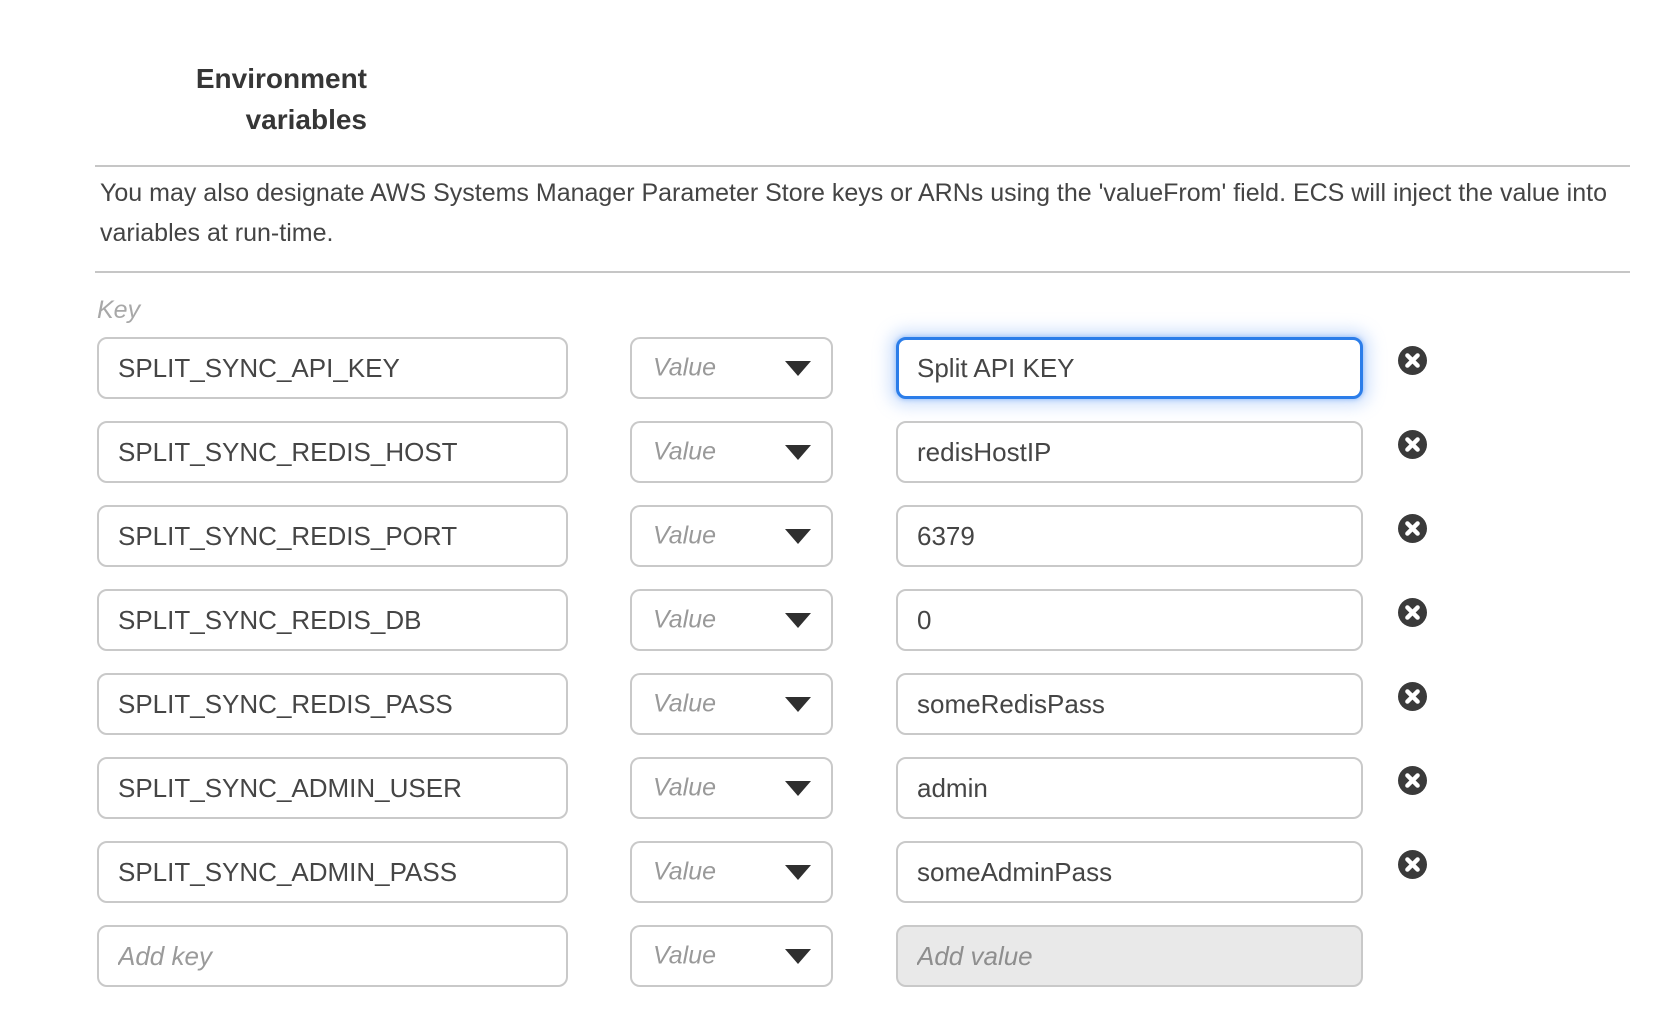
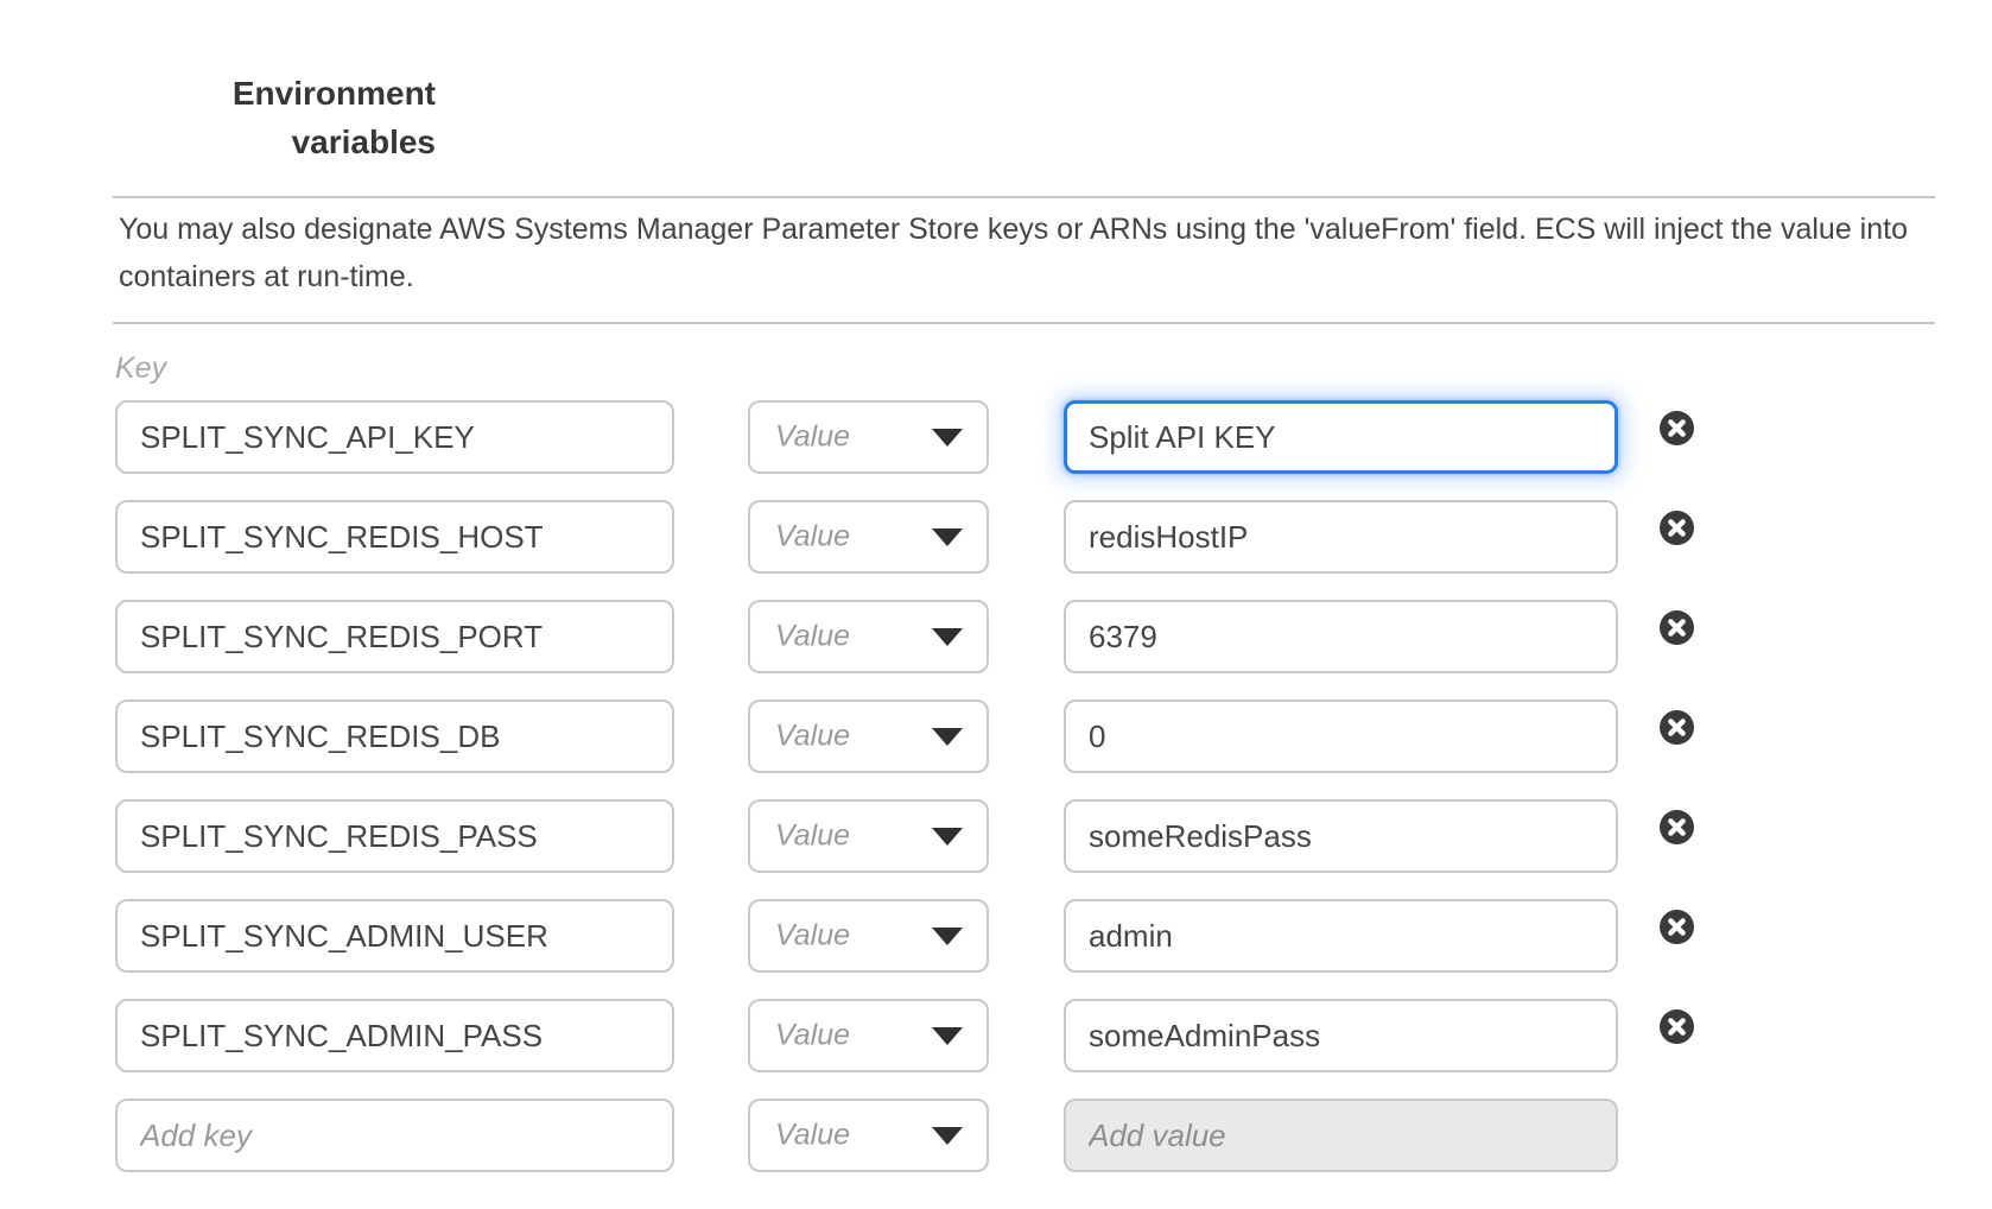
  Environment variables
- You may also designate AWS Systems Manager Parameter Store keys or ARNs using the 'valueFrom' field. ECS will inject the value into variables at run-time.
+ You may also designate AWS Systems Manager Parameter Store keys or ARNs using the 'valueFrom' field. ECS will inject the value into containers at run-time.
  Key
  SPLIT_SYNC_API_KEY
  Value
  Split API KEY
  SPLIT_SYNC_REDIS_HOST
  Value
  redisHostIP
  SPLIT_SYNC_REDIS_PORT
  Value
  6379
  SPLIT_SYNC_REDIS_DB
  Value
  0
  SPLIT_SYNC_REDIS_PASS
  Value
  someRedisPass
  SPLIT_SYNC_ADMIN_USER
  Value
  admin
  SPLIT_SYNC_ADMIN_PASS
  Value
  someAdminPass
  Add key
  Value
  Add value
